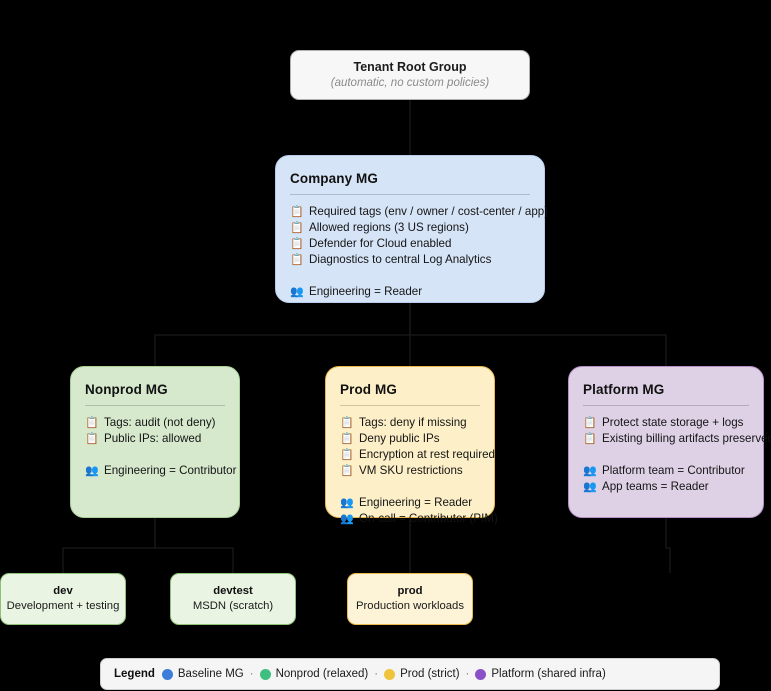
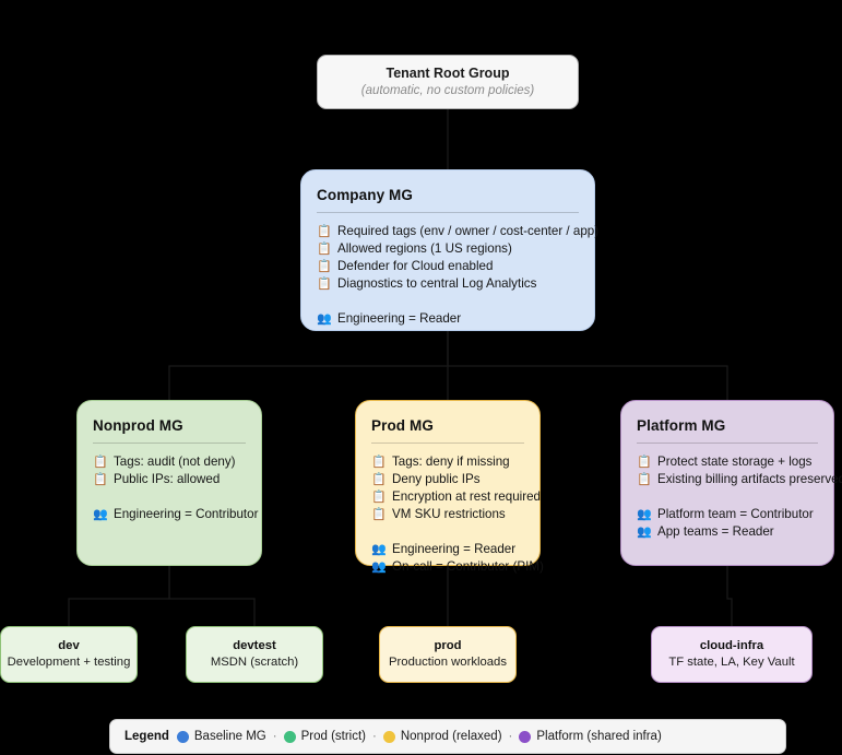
  Tenant Root Group
  (automatic, no custom policies)
  Company MG
  📋
  Required tags (env / owner / cost-center / app)
  📋
- Allowed regions (3 US regions)
+ Allowed regions (1 US regions)
  📋
  Defender for Cloud enabled
  📋
  Diagnostics to central Log Analytics
  👥
  Engineering = Reader
  Nonprod MG
  📋
  Tags: audit (not deny)
  📋
  Public IPs: allowed
  👥
  Engineering = Contributor
  Prod MG
  📋
  Tags: deny if missing
  📋
  Deny public IPs
  📋
  Encryption at rest required
  📋
  VM SKU restrictions
  👥
  Engineering = Reader
  👥
  On-call = Contributor (PIM)
  Platform MG
  📋
  Protect state storage + logs
  📋
  Existing billing artifacts preserve
  👥
  Platform team = Contributor
  👥
  App teams = Reader
  dev
  Development + testing
  devtest
  MSDN (scratch)
  prod
  Production workloads
+ cloud-infra
+ TF state, LA, Key Vault
  Legend
  Baseline MG
  ·
- Nonprod (relaxed)
+ Prod (strict)
  ·
- Prod (strict)
+ Nonprod (relaxed)
  ·
  Platform (shared infra)
